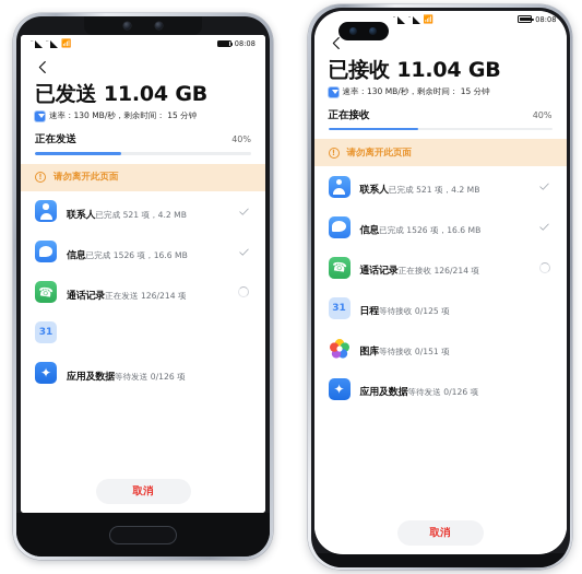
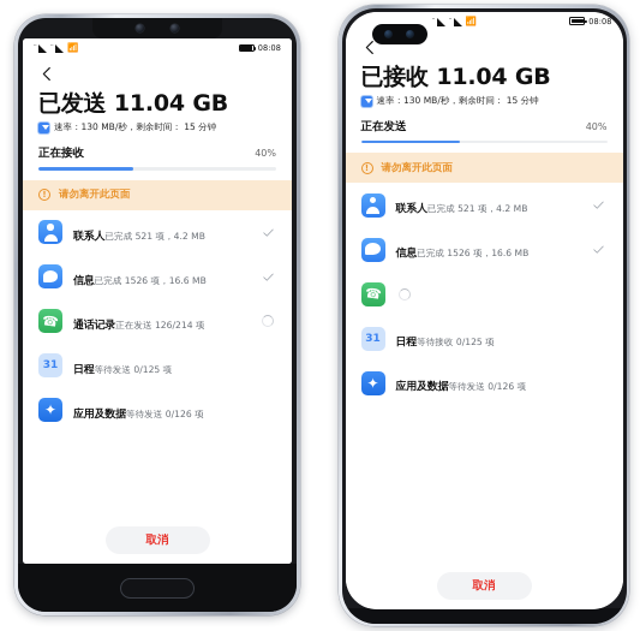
  📶
  08:08
  已发送 11.04 GB
  速率：130 MB/秒，剩余时间： 15 分钟
- 正在发送
+ 正在接收
  40%
  !
  请勿离开此页面
  联系人已完成 521 项，4.2 MB
  信息已完成 1526 项，16.6 MB
  通话记录正在发送 126/214 项
  31
+ 日程等待发送 0/125 项
  ✦
  应用及数据等待发送 0/126 项
  取消
  📶
  08:08
  已接收 11.04 GB
  速率：130 MB/秒，剩余时间： 15 分钟
- 正在接收
+ 正在发送
  40%
  !
  请勿离开此页面
  联系人已完成 521 项，4.2 MB
  信息已完成 1526 项，16.6 MB
- 通话记录正在接收 126/214 项
  31
  日程等待接收 0/125 项
- 图库等待接收 0/151 项
  ✦
  应用及数据等待发送 0/126 项
  取消
